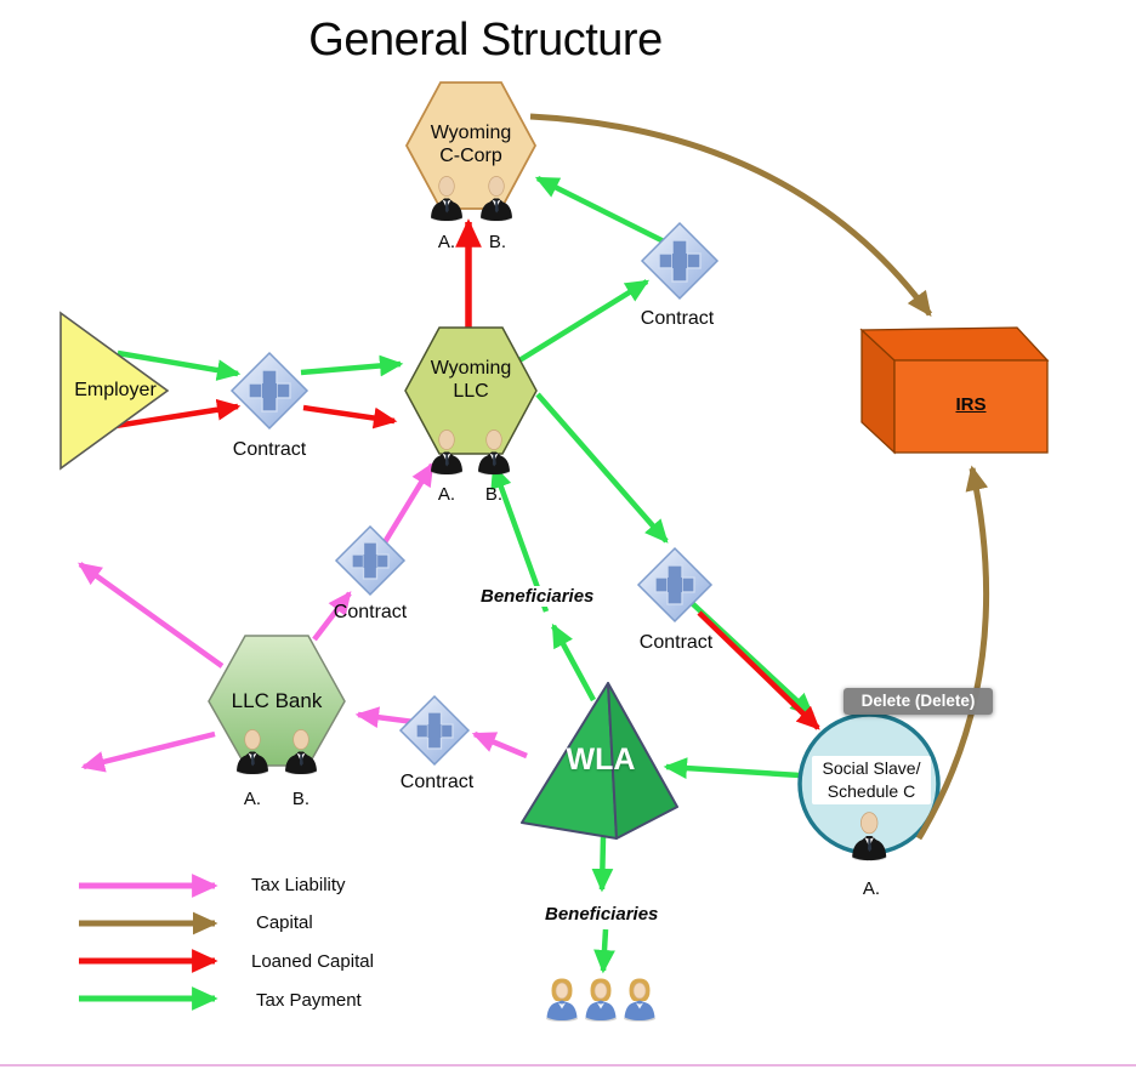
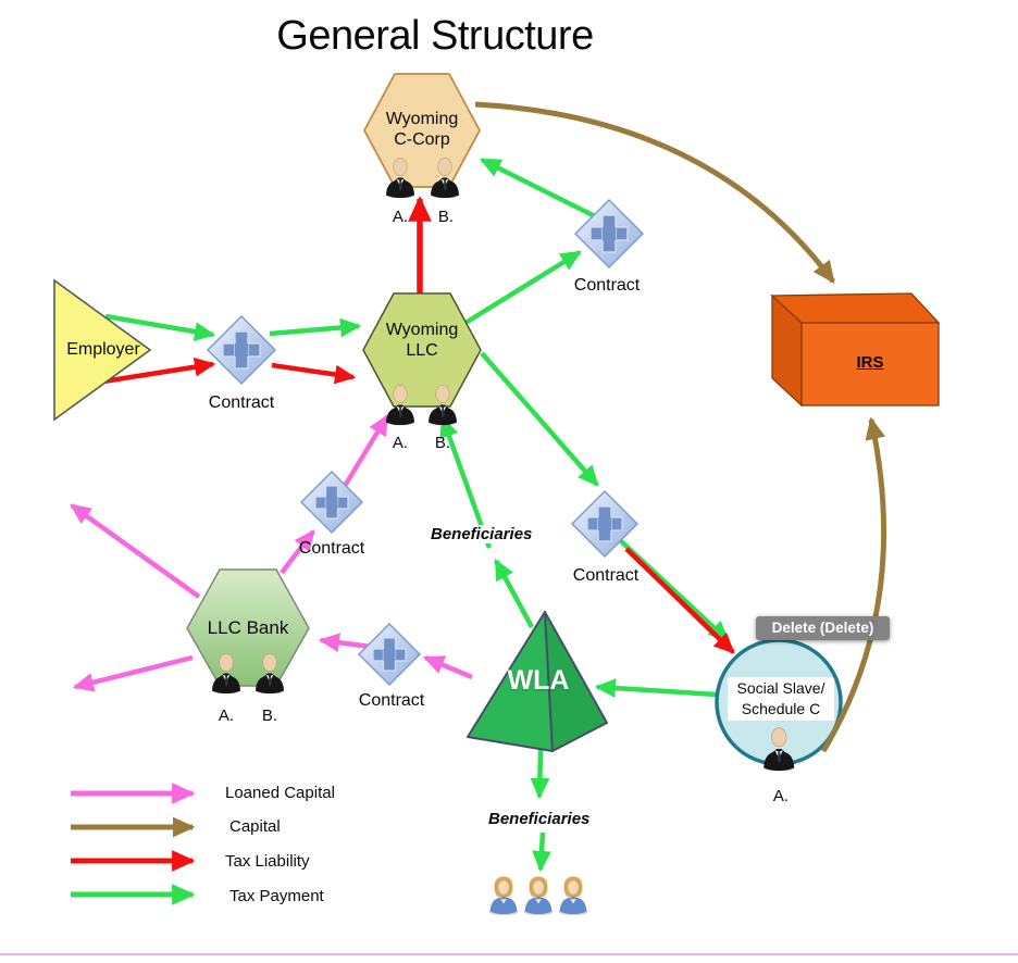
  General Structure
  Wyoming
  C-Corp
  A.
  B.
  Employer
  Contract
  Contract
  Contract
  Contract
  Contract
  Wyoming
  LLC
  A.
  B.
  IRS
  LLC Bank
  A.
  B.
  Beneficiaries
  Beneficiaries
  WLA
  Social Slave/
  Schedule C
  A.
  Delete (Delete)
- Tax Liability
+ Loaned Capital
  Capital
- Loaned Capital
+ Tax Liability
  Tax Payment
